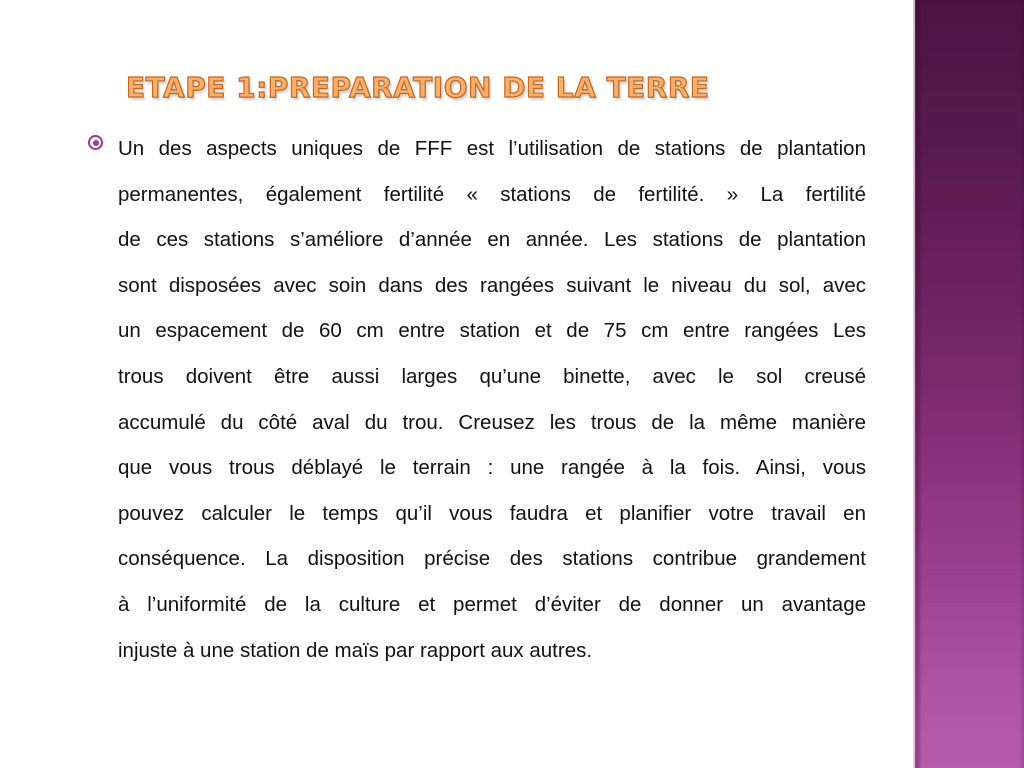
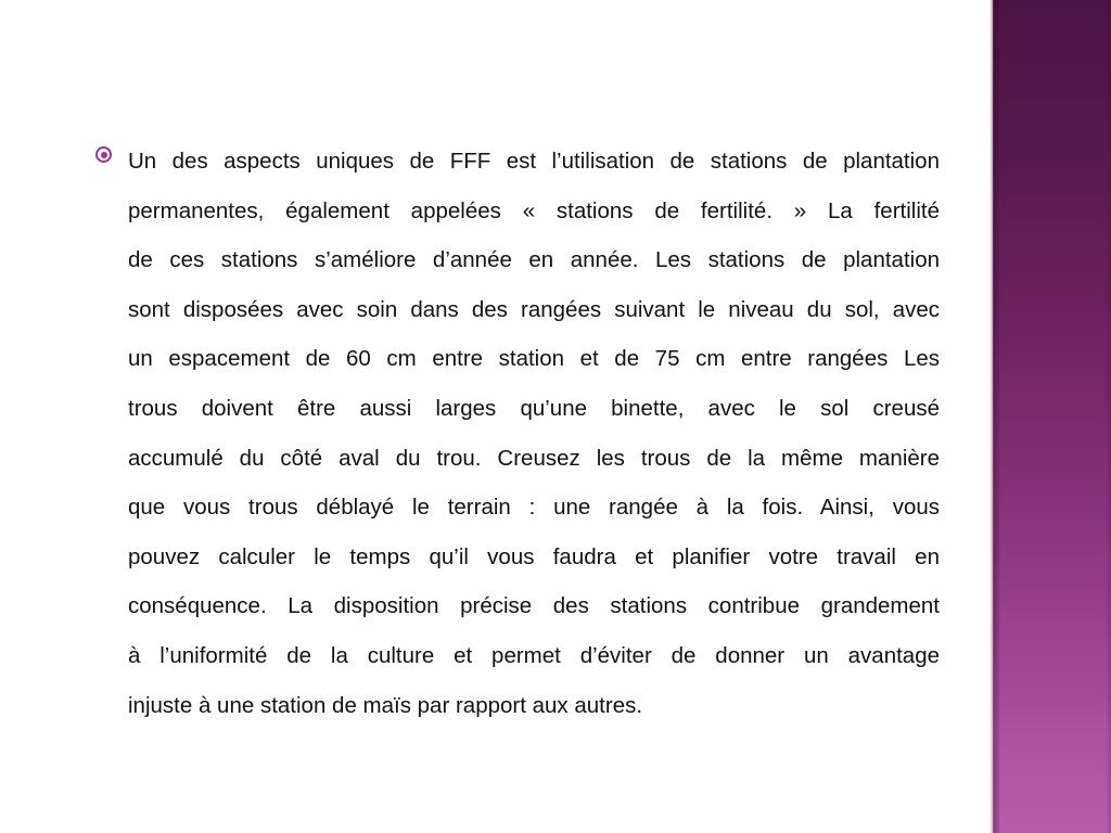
- ETAPE 1:PREPARATION DE LA TERRE
  Un des aspects uniques de FFF est l’utilisation de stations de plantation
- permanentes, également fertilité « stations de fertilité. » La fertilité
+ permanentes, également appelées « stations de fertilité. » La fertilité
  de ces stations s’améliore d’année en année. Les stations de plantation
  sont disposées avec soin dans des rangées suivant le niveau du sol, avec
  un espacement de 60 cm entre station et de 75 cm entre rangées Les
  trous doivent être aussi larges qu’une binette, avec le sol creusé
  accumulé du côté aval du trou. Creusez les trous de la même manière
  que vous trous déblayé le terrain : une rangée à la fois. Ainsi, vous
  pouvez calculer le temps qu’il vous faudra et planifier votre travail en
  conséquence. La disposition précise des stations contribue grandement
  à l’uniformité de la culture et permet d’éviter de donner un avantage
  injuste à une station de maïs par rapport aux autres.
